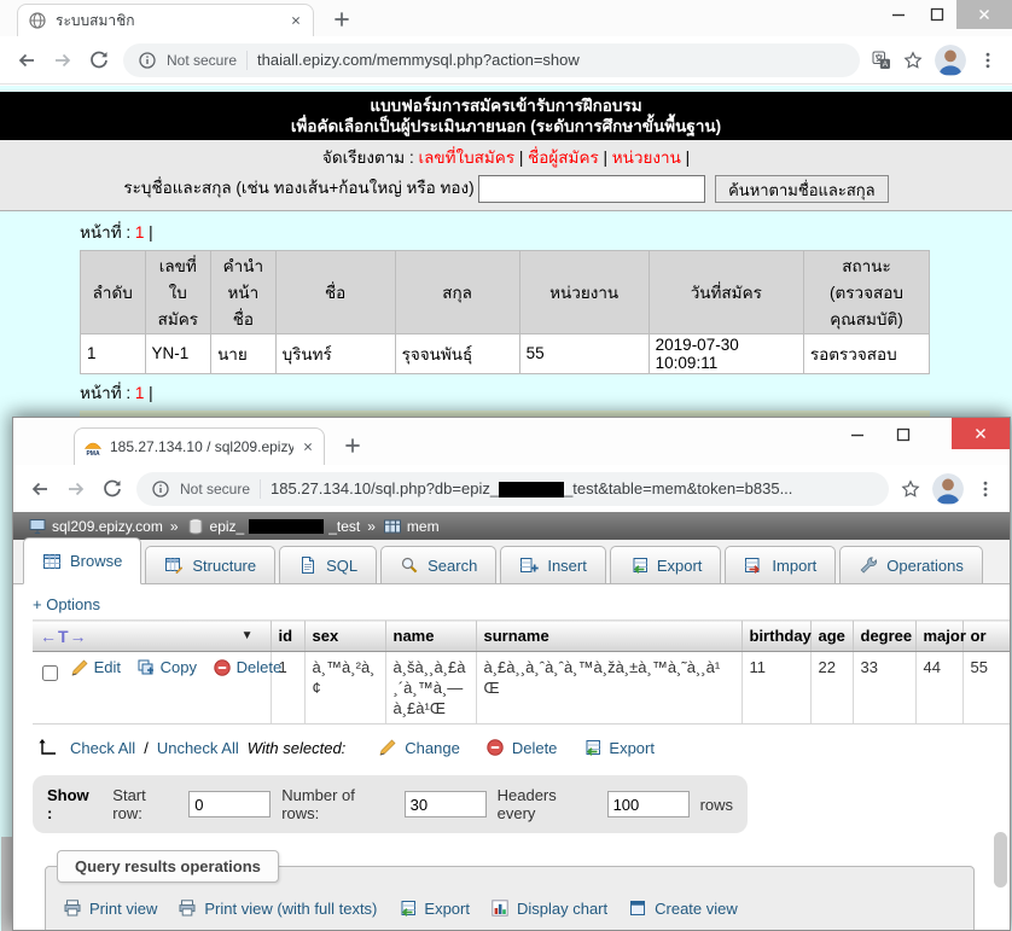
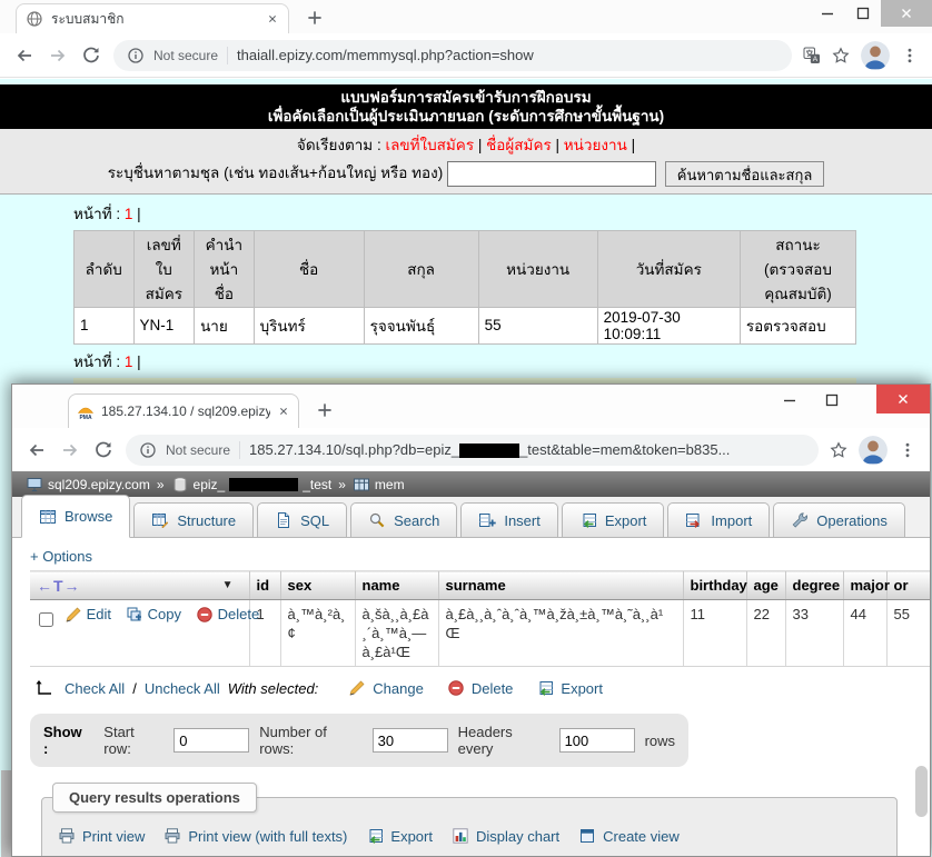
  ระบบสมาชิก
  Not secure
  thaiall.epizy.com/memmysql.php?action=show
  แบบฟอร์มการสมัครเข้ารับการฝึกอบรม
  เพื่อคัดเลือกเป็นผู้ประเมินภายนอก (ระดับการศึกษาขั้นพื้นฐาน)
  จัดเรียงตาม : เลขที่ใบสมัคร | ชื่อผู้สมัคร | หน่วยงาน |
- ระบุชื่อและสกุล (เช่น ทองเส้น+ก้อนใหญ่ หรือ ทอง) ค้นหาตามชื่อและสกุล
+ ระบุชื่นหาตามชุล (เช่น ทองเส้น+ก้อนใหญ่ หรือ ทอง) ค้นหาตามชื่อและสกุล
  หน้าที่ : 1 |
  ลำดับ	เลขที่ ใบสมัคร	คำนำ หน้าชื่อ	ชื่อ	สกุล	หน่วยงาน	วันที่สมัคร	สถานะ (ตรวจสอบ คุณสมบัติ)
  1	YN-1	นาย	บุรินทร์	รุจจนพันธุ์	55	2019-07-30 10:09:11	รอตรวจสอบ
  หน้าที่ : 1 |
  185.27.134.10 / sql209.epizy
  Not secure
  185.27.134.10/sql.php?db=epiz_ _test&table=mem&token=b835...
  sql209.epizy.com
  »
  epiz_
  _test
  »
  mem
  Browse
  Structure
  SQL
  Search
  Insert
  Export
  Import
  Operations
  + Options
  ←T→ ▼	id	sex	name	surname	birthday	age	degree	major	or
  Edit Copy Delete	1	à¸™à¸²à¸¢	à¸šà¸¸à¸£à¸´à¸™à¸—à¸£à¹Œ	à¸£à¸¸à¸ˆà¸ˆà¸™à¸žà¸±à¸™à¸˜à¸¸à¹Œ	11	22	33	44	55
  Check All
  /
  Uncheck All
  With selected:
  Change
  Delete
  Export
  Show :
  Start row:
  0
  Number of rows:
  30
  Headers every
  100
  rows
  Query results operations
  Print view
  Print view (with full texts)
  Export
  Display chart
  Create view
